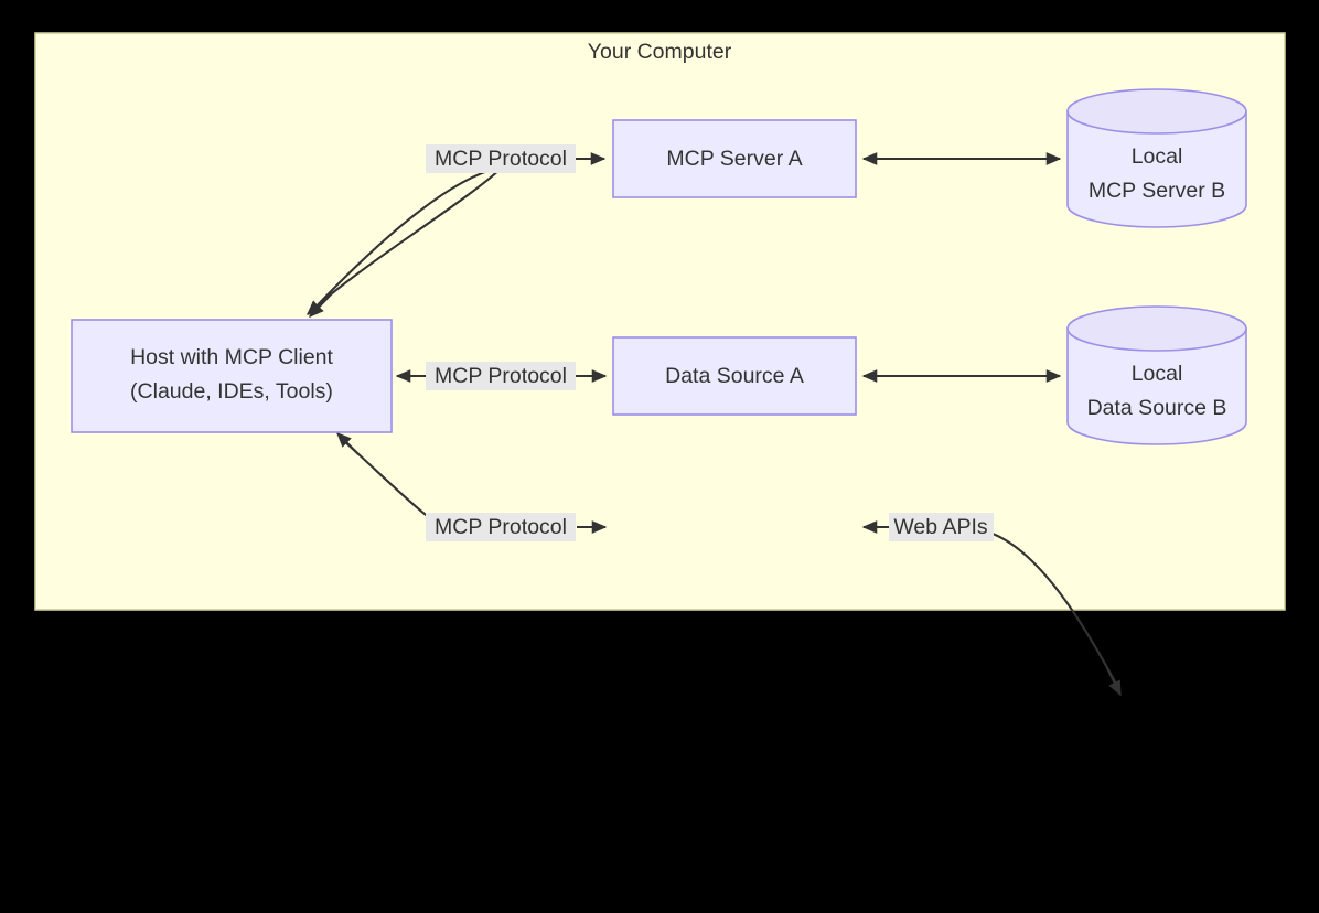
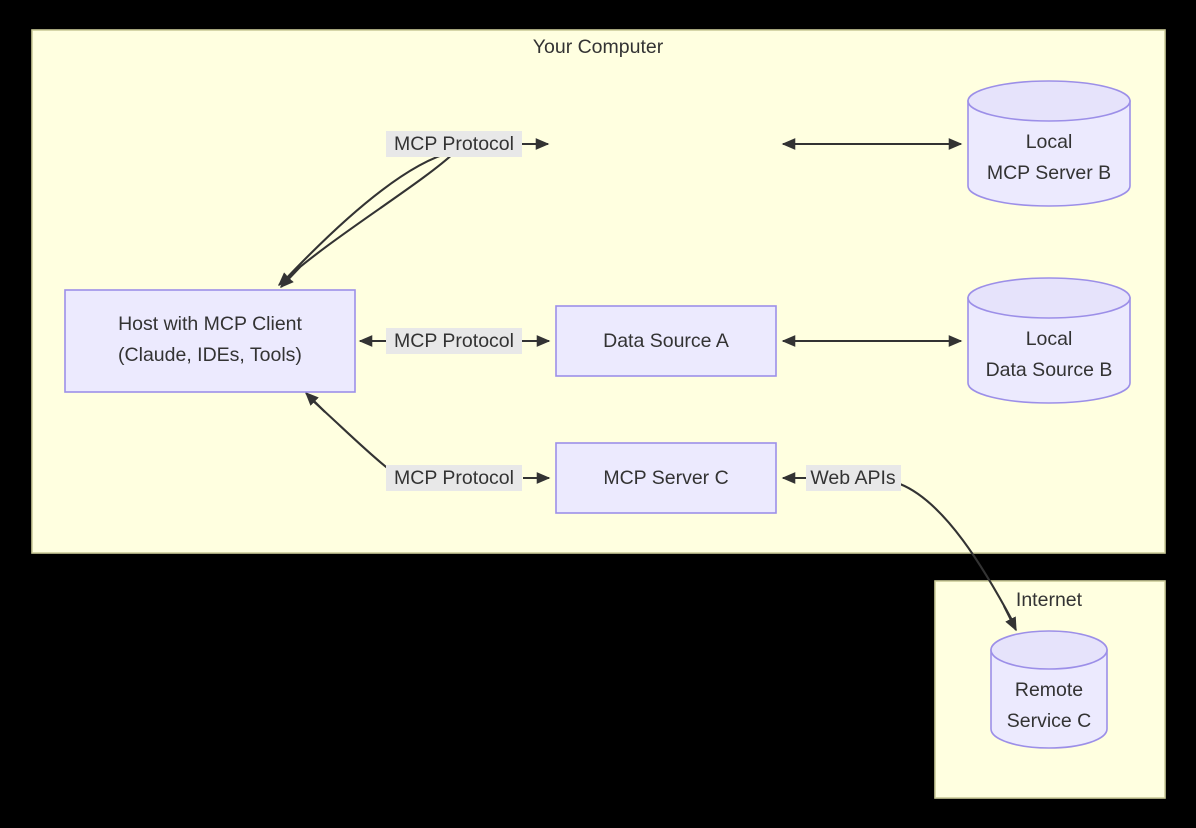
  Your Computer
+ Internet
  Host with MCP Client
  (Claude, IDEs, Tools)
- MCP Server A
  Data Source A
+ MCP Server C
  Local
  MCP Server B
  Local
  Data Source B
+ Remote
+ Service C
  MCP Protocol
  MCP Protocol
  MCP Protocol
  Web APIs
